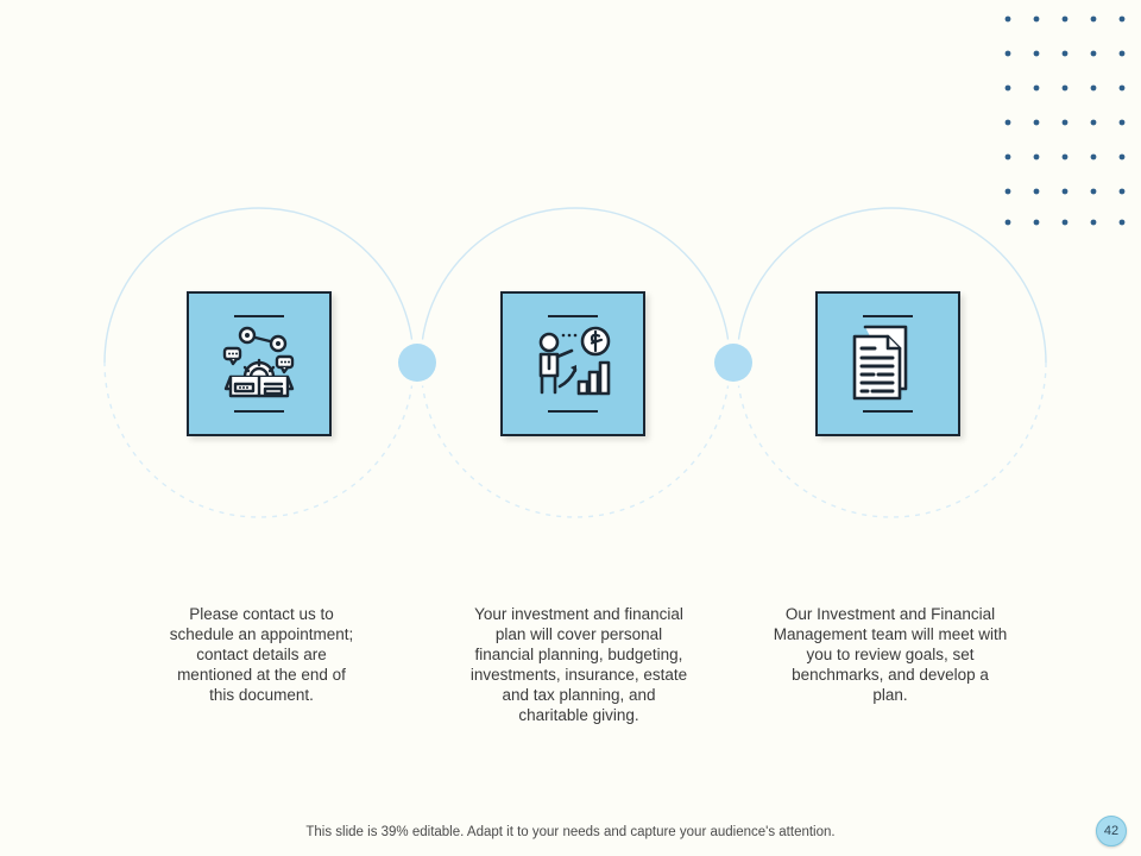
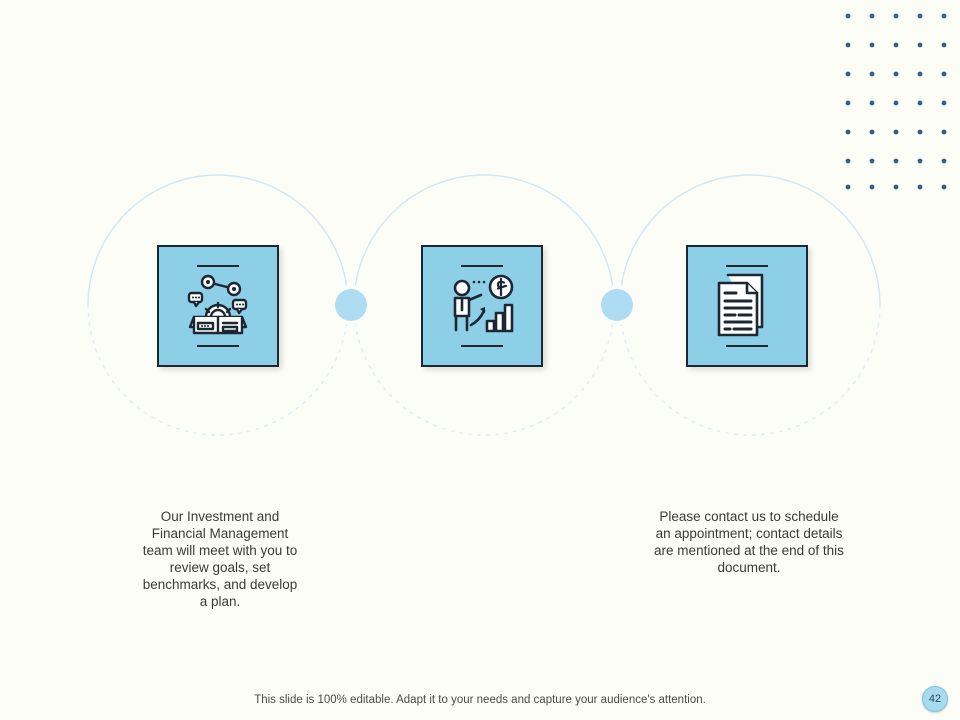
- Please contact us to schedule an appointment; contact details are mentioned at the end of this document.
+ Our Investment and Financial Management team will meet with you to review goals, set benchmarks, and develop a plan.
- Your investment and financial plan will cover personal financial planning, budgeting, investments, insurance, estate and tax planning, and charitable giving.
- Our Investment and Financial Management team will meet with you to review goals, set benchmarks, and develop a plan.
+ Please contact us to schedule an appointment; contact details are mentioned at the end of this document.
- This slide is 39% editable. Adapt it to your needs and capture your audience's attention.
+ This slide is 100% editable. Adapt it to your needs and capture your audience's attention.
  42
